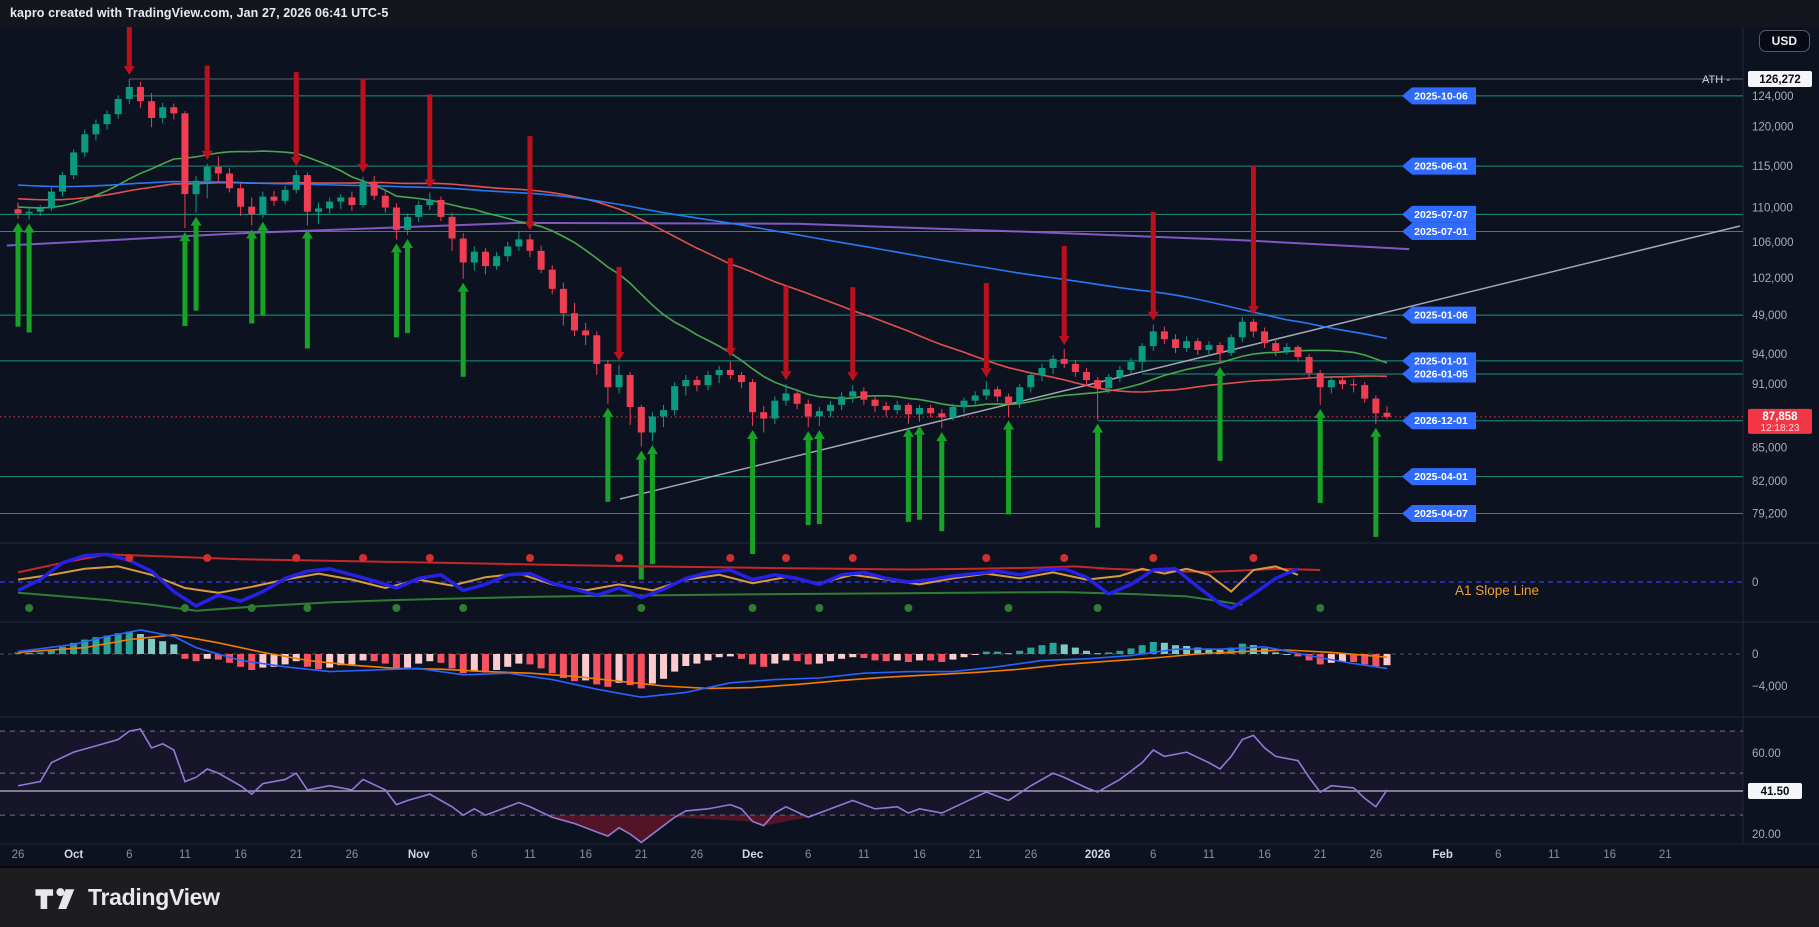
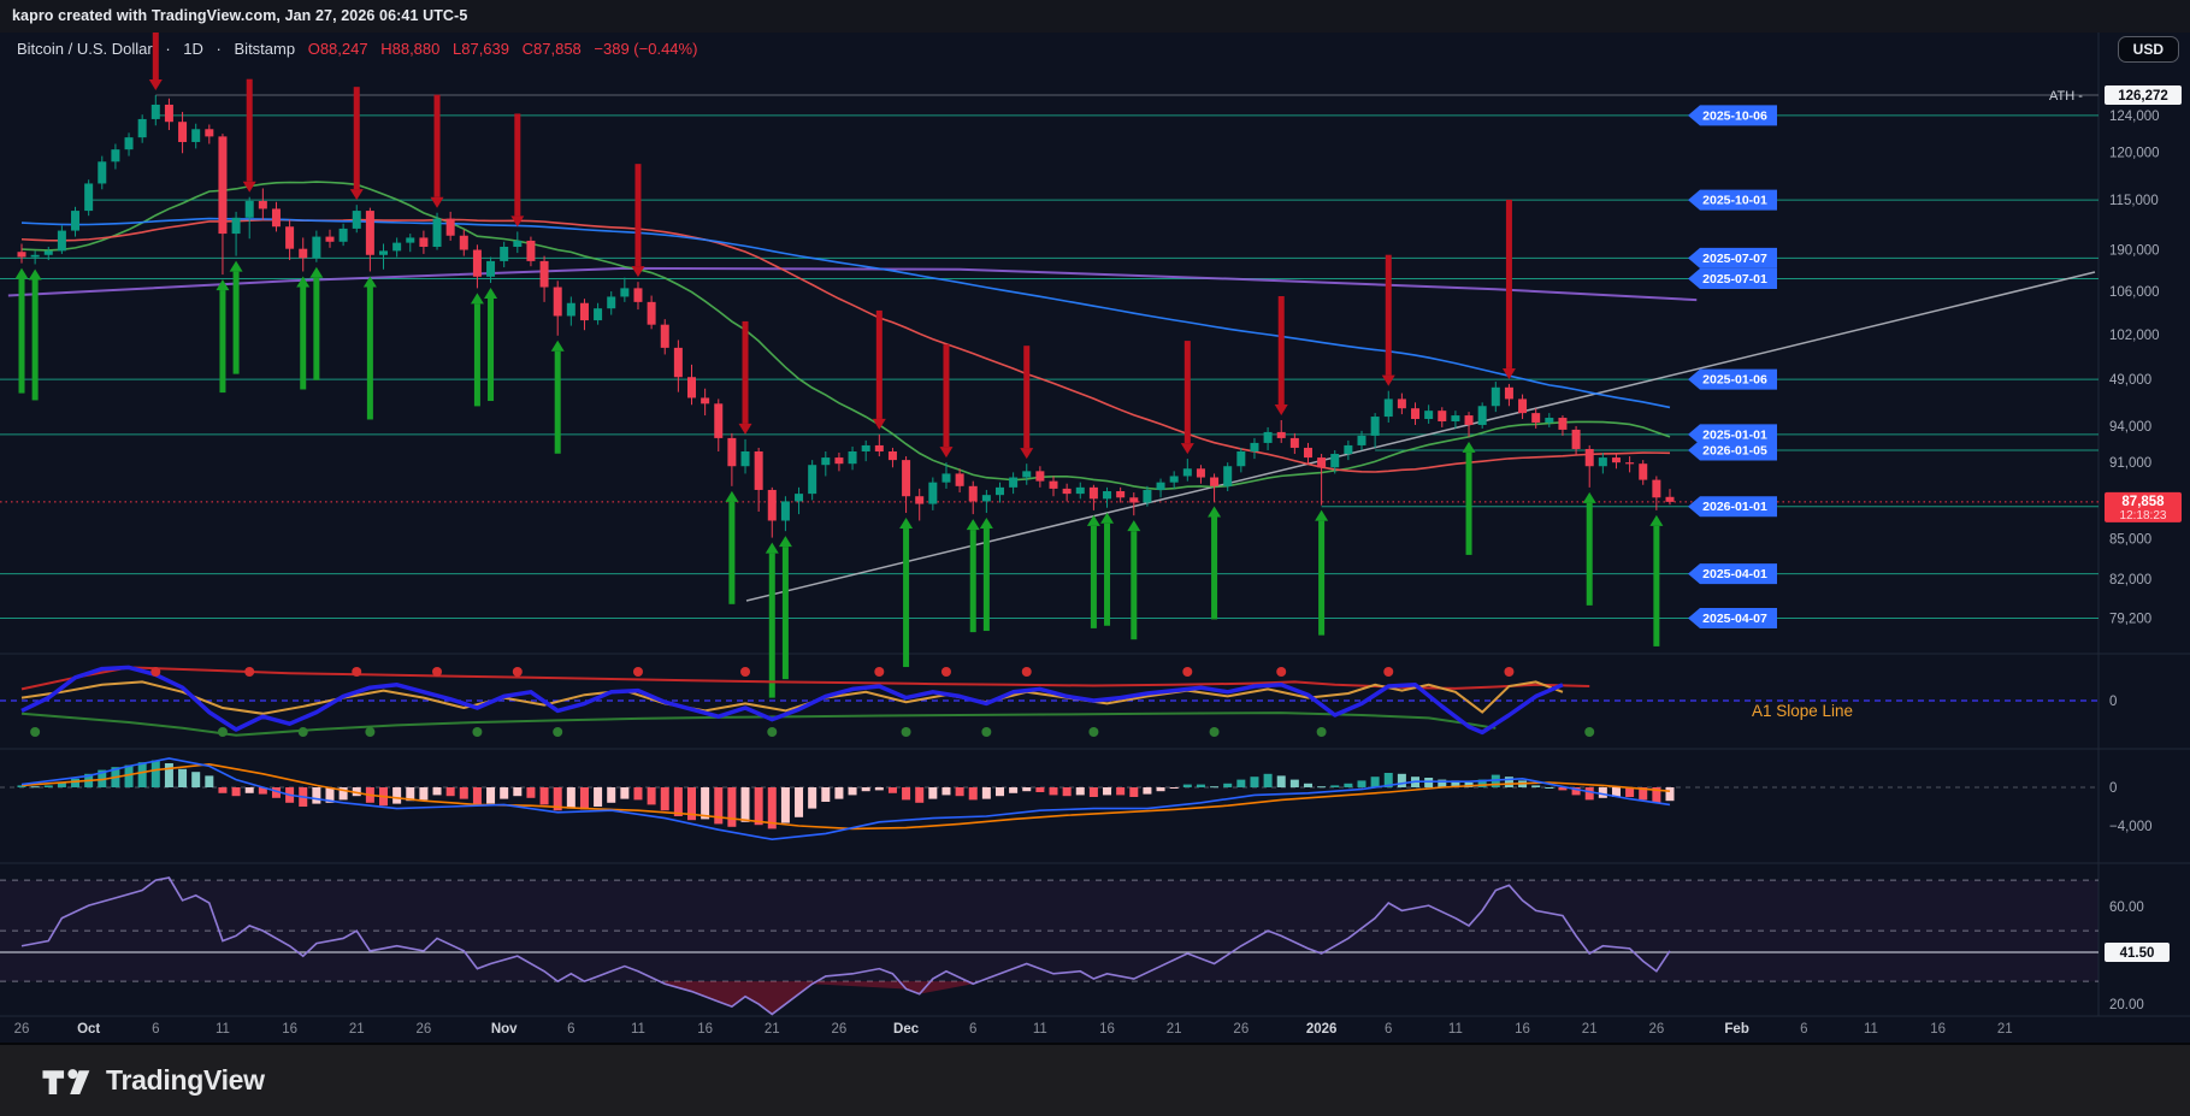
  kapro created with TradingView.com, Jan 27, 2026 06:41 UTC-5
+ Bitcoin / U.S. Dollar · 1D · Bitstamp O88,247 H88,880 L87,639 C87,858 −389 (−0.44%)
  USD
  2025-10-06
- 2025-06-01
+ 2025-10-01
  2025-07-07
  2025-07-01
  2025-01-06
  2025-01-01
  2026-01-05
- 2026-12-01
+ 2026-01-01
  2025-04-01
  2025-04-07
  124,000
  120,000
  115,000
- 110,000
+ 190,000
  106,000
  102,000
  49,000
  94,000
  91,000
  85,000
  82,000
  79,200
  ATH -
  126,272
  87,858
  12:18:23
  A1 Slope Line
  0
  0
  −4,000
  60.00
  41.50
  20.00
  26
  Oct
  6
  11
  16
  21
  26
  Nov
  6
  11
  16
  21
  26
  Dec
  6
  11
  16
  21
  26
  2026
  6
  11
  16
  21
  26
  Feb
  6
  11
  16
  21
  TradingView
